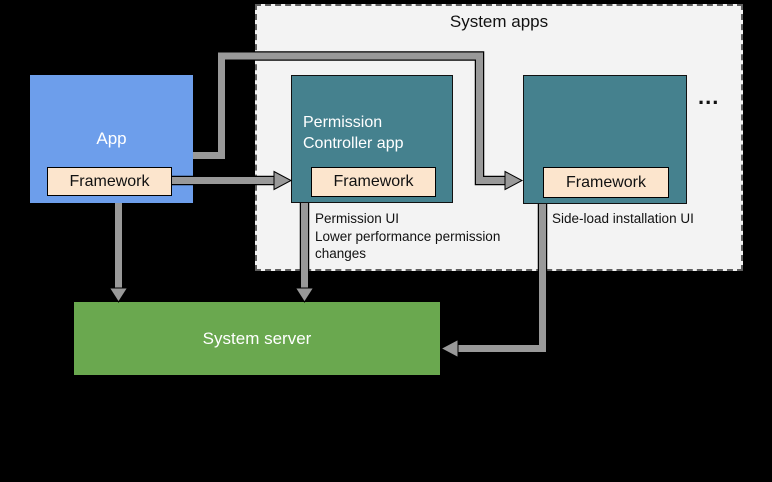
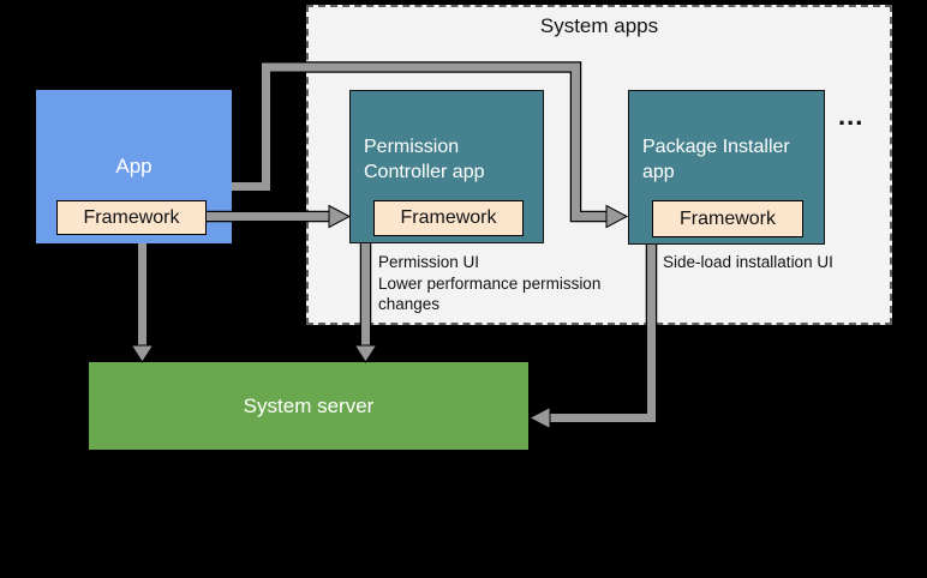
  System apps
  ...
  App
  Framework
  Permission Controller app
  Framework
+ Package Installer app
  Framework
  Permission UI
  Lower performance permission changes
  Side-load installation UI
  System server
